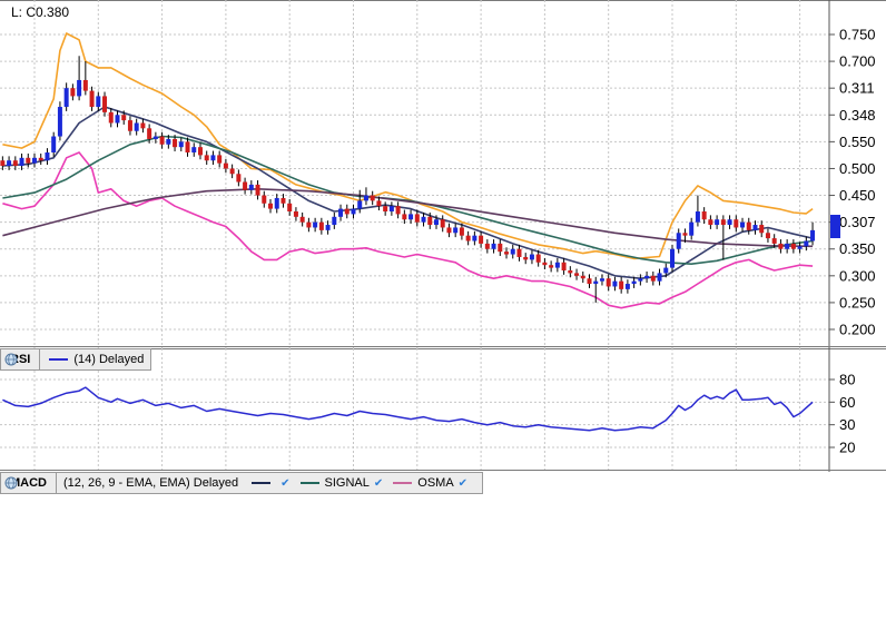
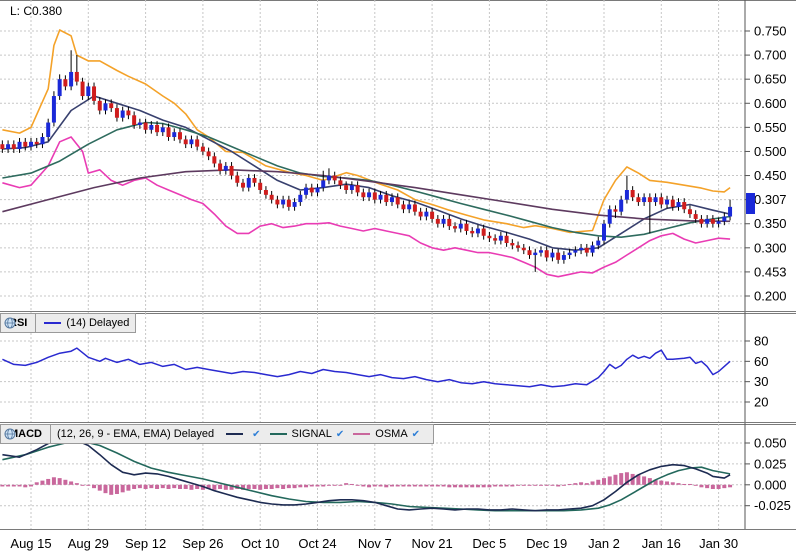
  0.750
  0.700
- 0.311
+ 0.650
- 0.348
+ 0.600
  0.550
  0.500
  0.450
  0.307
  0.350
  0.300
- 0.250
+ 0.453
  0.200
  L: C0.380
  (14) Delayed
  80
  60
  30
  20
  ACD
  (12, 26, 9 - EMA, EMA) Delayed
  ✔
  SIGNAL
  ✔
  OSMA
  ✔
+ 0.050
+ 0.025
+ 0.000
+ -0.025
+ Aug 15
+ Aug 29
+ Sep 12
+ Sep 26
+ Oct 10
+ Oct 24
+ Nov 7
+ Nov 21
+ Dec 5
+ Dec 19
+ Jan 2
+ Jan 16
+ Jan 30
